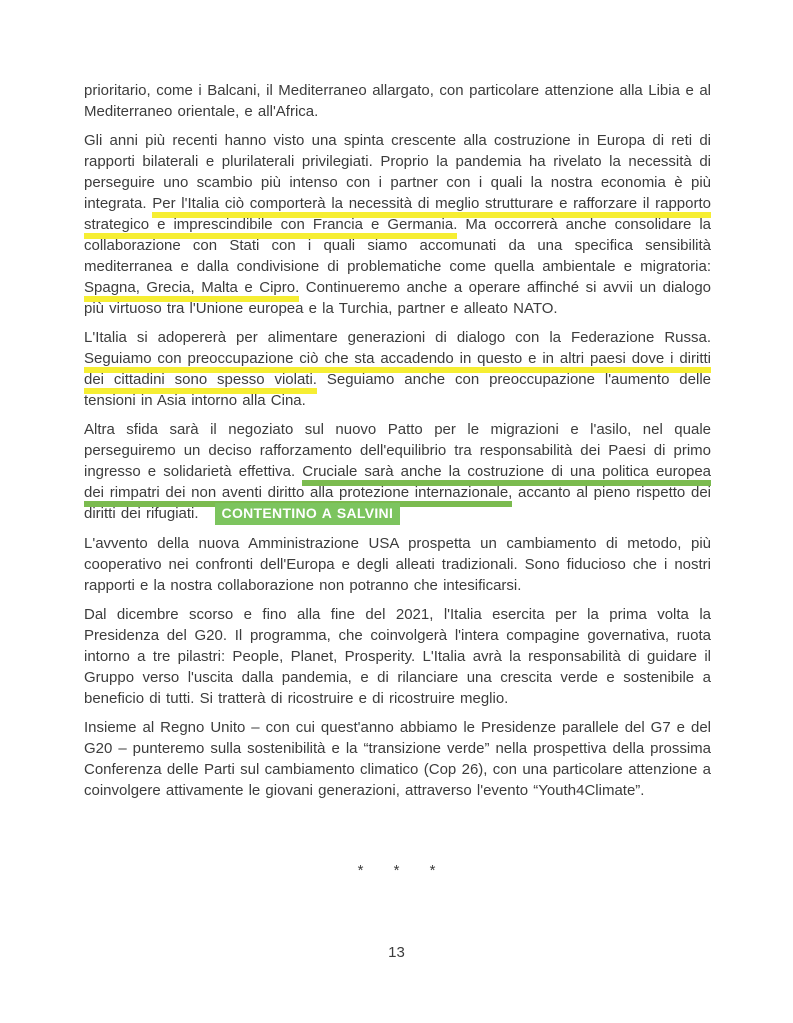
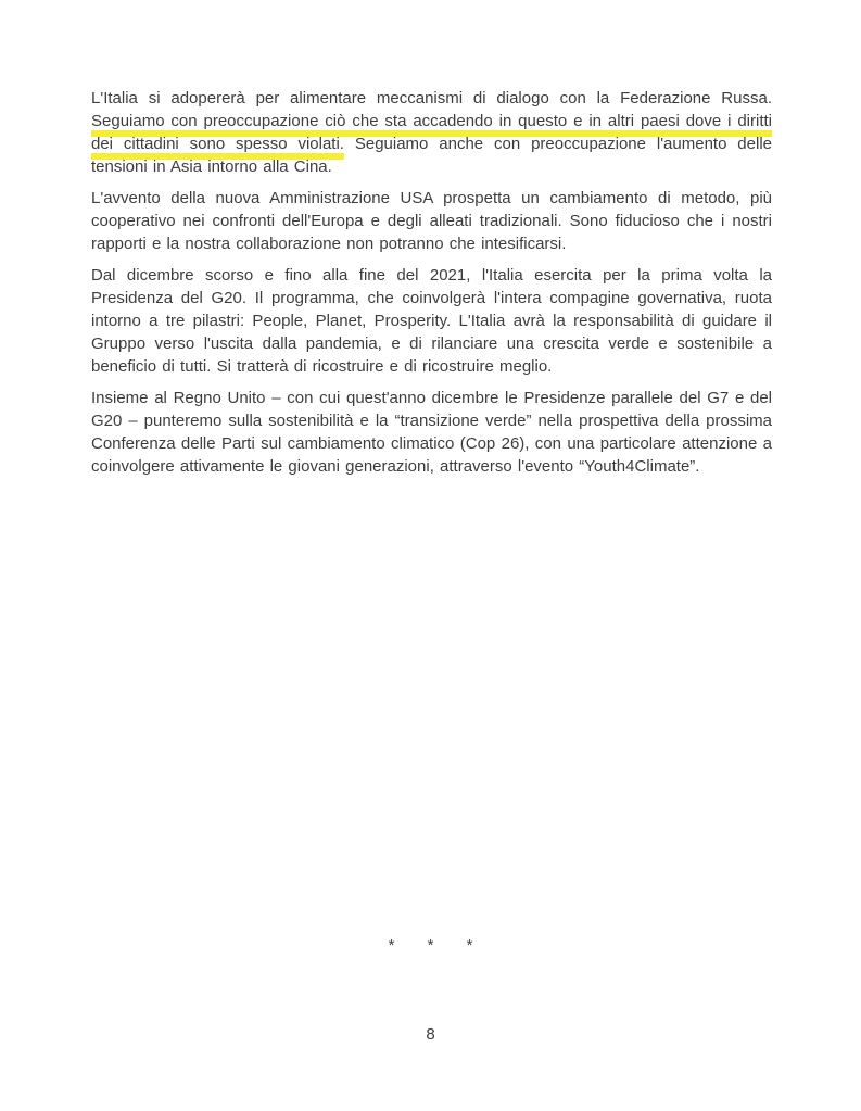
- prioritario, come i Balcani, il Mediterraneo allargato, con particolare attenzione alla Libia e al Mediterraneo orientale, e all'Africa.
- Gli anni più recenti hanno visto una spinta crescente alla costruzione in Europa di reti di rapporti bilaterali e plurilaterali privilegiati. Proprio la pandemia ha rivelato la necessità di perseguire uno scambio più intenso con i partner con i quali la nostra economia è più integrata. Per l'Italia ciò comporterà la necessità di meglio strutturare e rafforzare il rapporto strategico e imprescindibile con Francia e Germania. Ma occorrerà anche consolidare la collaborazione con Stati con i quali siamo accomunati da una specifica sensibilità mediterranea e dalla condivisione di problematiche come quella ambientale e migratoria: Spagna, Grecia, Malta e Cipro. Continueremo anche a operare affinché si avvii un dialogo più virtuoso tra l'Unione europea e la Turchia, partner e alleato NATO.
- L'Italia si adopererà per alimentare generazioni di dialogo con la Federazione Russa. Seguiamo con preoccupazione ciò che sta accadendo in questo e in altri paesi dove i diritti dei cittadini sono spesso violati. Seguiamo anche con preoccupazione l'aumento delle tensioni in Asia intorno alla Cina.
+ L'Italia si adopererà per alimentare meccanismi di dialogo con la Federazione Russa. Seguiamo con preoccupazione ciò che sta accadendo in questo e in altri paesi dove i diritti dei cittadini sono spesso violati. Seguiamo anche con preoccupazione l'aumento delle tensioni in Asia intorno alla Cina.
- Altra sfida sarà il negoziato sul nuovo Patto per le migrazioni e l'asilo, nel quale perseguiremo un deciso rafforzamento dell'equilibrio tra responsabilità dei Paesi di primo ingresso e solidarietà effettiva. Cruciale sarà anche la costruzione di una politica europea dei rimpatri dei non aventi diritto alla protezione internazionale, accanto al pieno rispetto dei diritti dei rifugiati. CONTENTINO A SALVINI
  L'avvento della nuova Amministrazione USA prospetta un cambiamento di metodo, più cooperativo nei confronti dell'Europa e degli alleati tradizionali. Sono fiducioso che i nostri rapporti e la nostra collaborazione non potranno che intesificarsi.
  Dal dicembre scorso e fino alla fine del 2021, l'Italia esercita per la prima volta la Presidenza del G20. Il programma, che coinvolgerà l'intera compagine governativa, ruota intorno a tre pilastri: People, Planet, Prosperity. L'Italia avrà la responsabilità di guidare il Gruppo verso l'uscita dalla pandemia, e di rilanciare una crescita verde e sostenibile a beneficio di tutti. Si tratterà di ricostruire e di ricostruire meglio.
- Insieme al Regno Unito – con cui quest'anno abbiamo le Presidenze parallele del G7 e del G20 – punteremo sulla sostenibilità e la “transizione verde” nella prospettiva della prossima Conferenza delle Parti sul cambiamento climatico (Cop 26), con una particolare attenzione a coinvolgere attivamente le giovani generazioni, attraverso l'evento “Youth4Climate”.
+ Insieme al Regno Unito – con cui quest'anno dicembre le Presidenze parallele del G7 e del G20 – punteremo sulla sostenibilità e la “transizione verde” nella prospettiva della prossima Conferenza delle Parti sul cambiamento climatico (Cop 26), con una particolare attenzione a coinvolgere attivamente le giovani generazioni, attraverso l'evento “Youth4Climate”.
  * * *
- 13
+ 8
